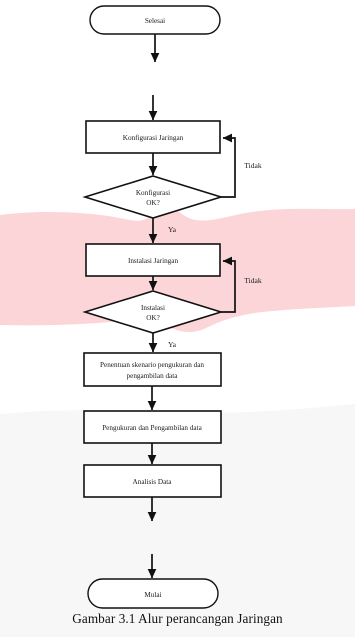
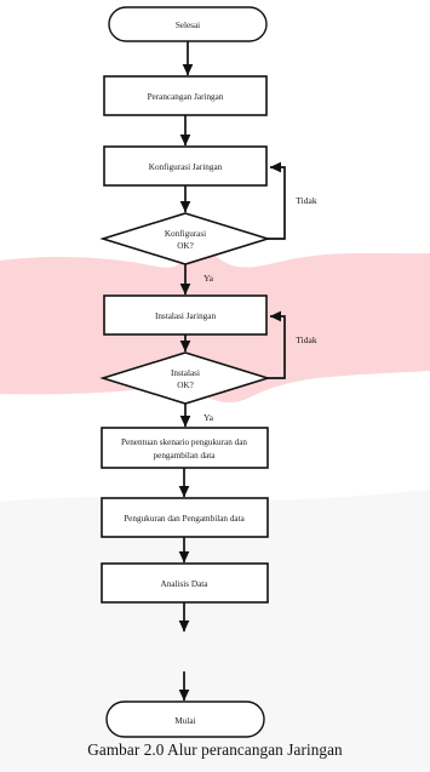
  Selesai
+ Perancangan Jaringan
  Konfigurasi Jaringan
  Konfigurasi
  OK?
  Tidak
  Ya
  Instalasi Jaringan
  Instalasi
  OK?
  Tidak
  Ya
  Penentuan skenario pengukuran dan
  pengambilan data
  Pengukuran dan Pengambilan data
  Analisis Data
  Mulai
- Gambar 3.1 Alur perancangan Jaringan
+ Gambar 2.0 Alur perancangan Jaringan
